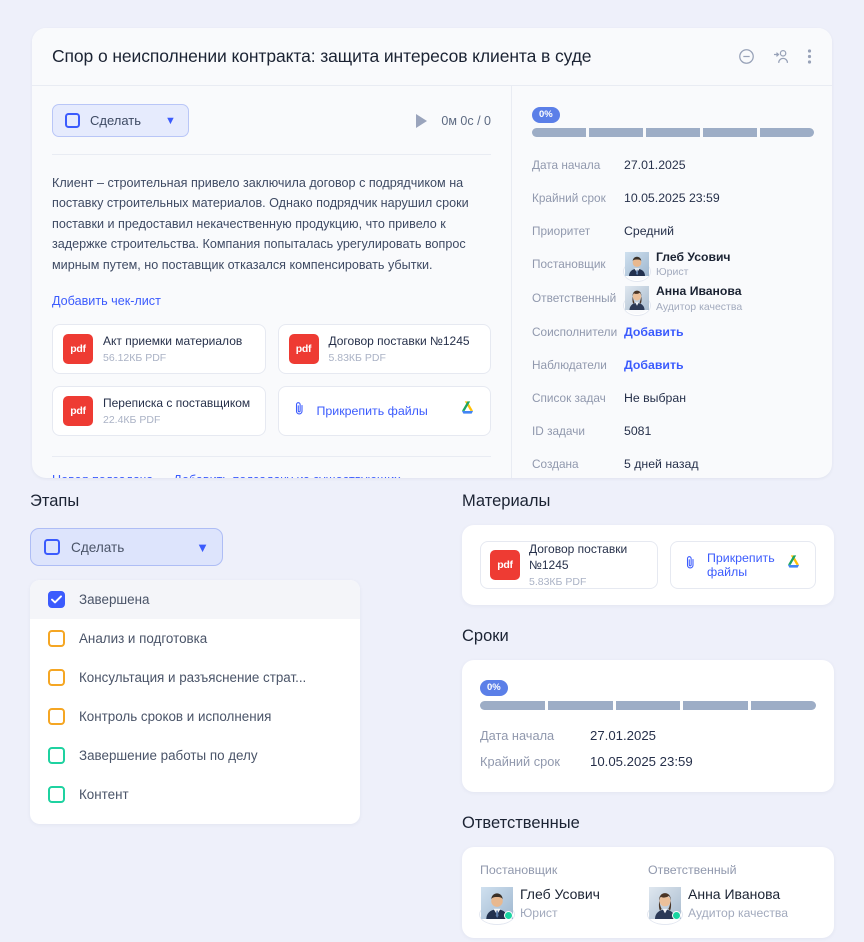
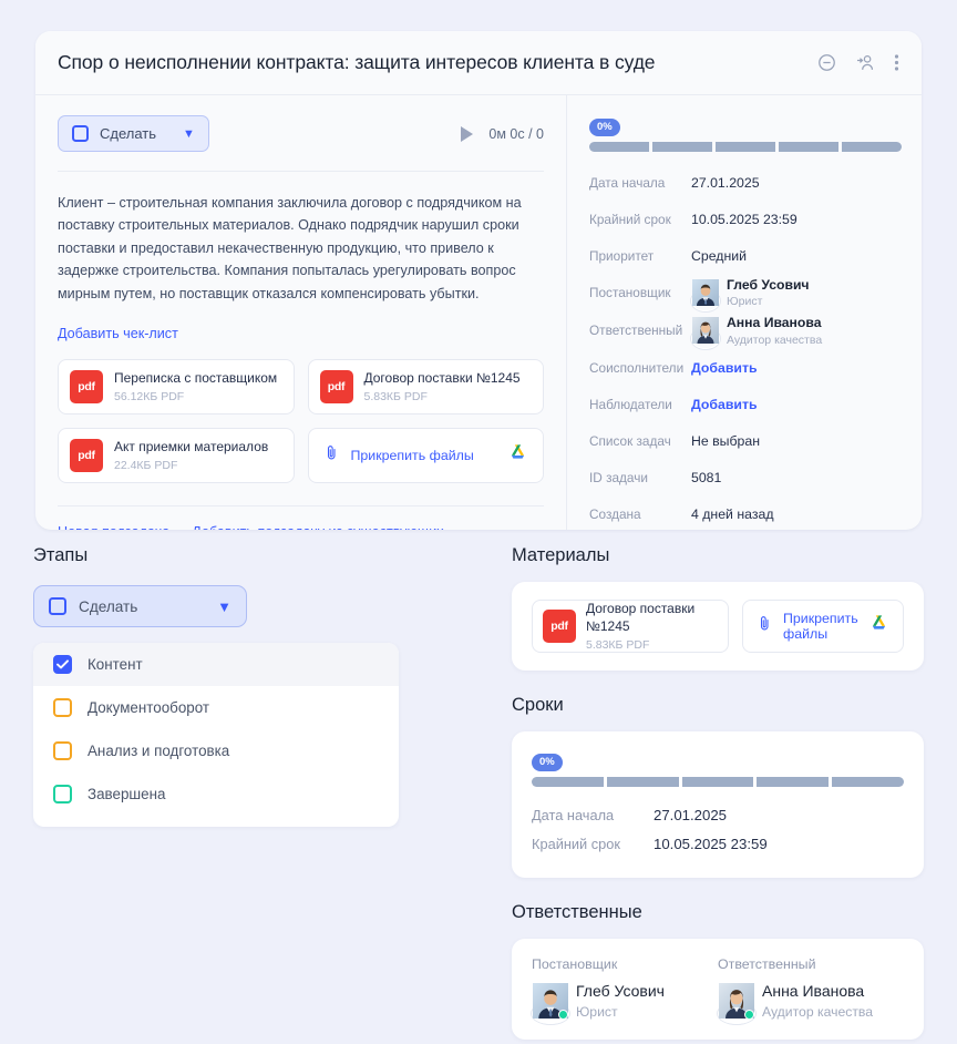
  Спор о неисполнении контракта: защита интересов клиента в суде
  Сделать
  ▼
  0м 0с / 0
- Клиент – строительная привело заключила договор с подрядчиком на поставку строительных материалов. Однако подрядчик нарушил сроки поставки и предоставил некачественную продукцию, что привело к задержке строительства. Компания попыталась урегулировать вопрос мирным путем, но поставщик отказался компенсировать убытки.
+ Клиент – строительная компания заключила договор с подрядчиком на поставку строительных материалов. Однако подрядчик нарушил сроки поставки и предоставил некачественную продукцию, что привело к задержке строительства. Компания попыталась урегулировать вопрос мирным путем, но поставщик отказался компенсировать убытки.
  Добавить чек-лист
  pdf
- Акт приемки материалов
+ Переписка с поставщиком
  56.12КБ PDF
  pdf
  Договор поставки №1245
  5.83КБ PDF
  pdf
- Переписка с поставщиком
+ Акт приемки материалов
  22.4КБ PDF
  Прикрепить файлы
  0%
  Дата начала
  27.01.2025
  Крайний срок
  10.05.2025 23:59
  Приоритет
  Средний
  Постановщик
  Глеб Усович
  Юрист
  Ответственный
  Анна Иванова
  Аудитор качества
  Соисполнители
  Добавить
  Наблюдатели
  Добавить
  Список задач
  Не выбран
  ID задачи
  5081
  Создана
- 5 дней назад
+ 4 дней назад
  Этапы
  Сделать
  ▼
- Завершена
+ Контент
+ Документооборот
  Анализ и подготовка
- Консультация и разъяснение страт...
- Контроль сроков и исполнения
- Завершение работы по делу
- Контент
+ Завершена
  Материалы
  pdf
  Договор поставки №1245
  5.83КБ PDF
  Прикрепить файлы
  Сроки
  0%
  Дата начала
  27.01.2025
  Крайний срок
  10.05.2025 23:59
  Ответственные
  Постановщик
  Глеб Усович
  Юрист
  Ответственный
  Анна Иванова
  Аудитор качества
